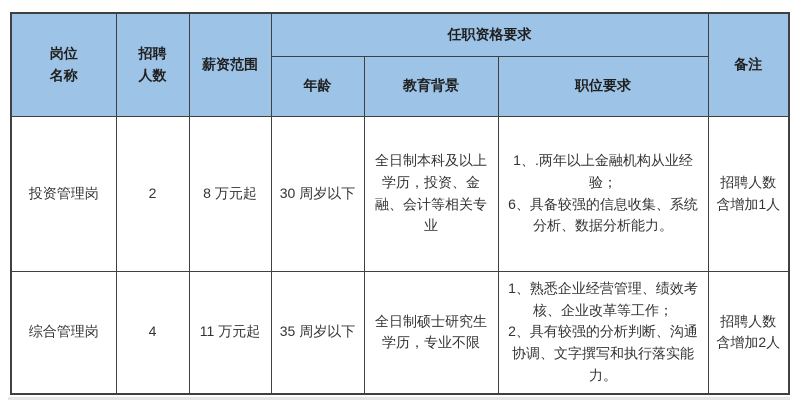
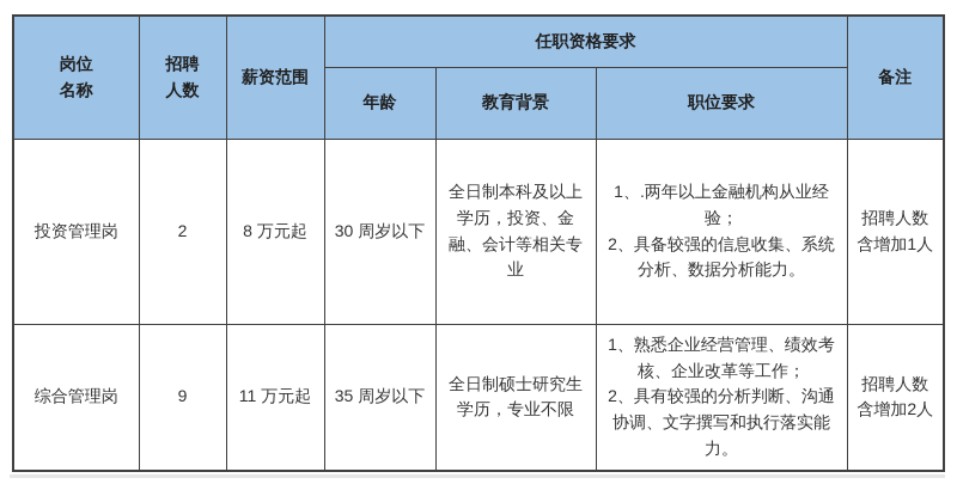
  岗位 名称	招聘 人数	薪资范围	任职资格要求	备注
  年龄	教育背景	职位要求
- 投资管理岗	2	8 万元起	30 周岁以下	全日制本科及以上学历，投资、金融、会计等相关专业	1、.两年以上金融机构从业经验； 6、具备较强的信息收集、系统分析、数据分析能力。	招聘人数 含增加1人
+ 投资管理岗	2	8 万元起	30 周岁以下	全日制本科及以上学历，投资、金融、会计等相关专业	1、.两年以上金融机构从业经验； 2、具备较强的信息收集、系统分析、数据分析能力。	招聘人数 含增加1人
- 综合管理岗	4	11 万元起	35 周岁以下	全日制硕士研究生学历，专业不限	1、熟悉企业经营管理、绩效考核、企业改革等工作； 2、具有较强的分析判断、沟通协调、文字撰写和执行落实能力。	招聘人数 含增加2人
+ 综合管理岗	9	11 万元起	35 周岁以下	全日制硕士研究生学历，专业不限	1、熟悉企业经营管理、绩效考核、企业改革等工作； 2、具有较强的分析判断、沟通协调、文字撰写和执行落实能力。	招聘人数 含增加2人
